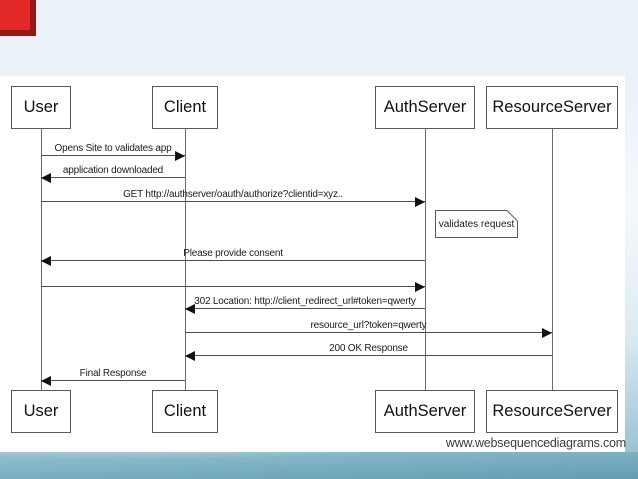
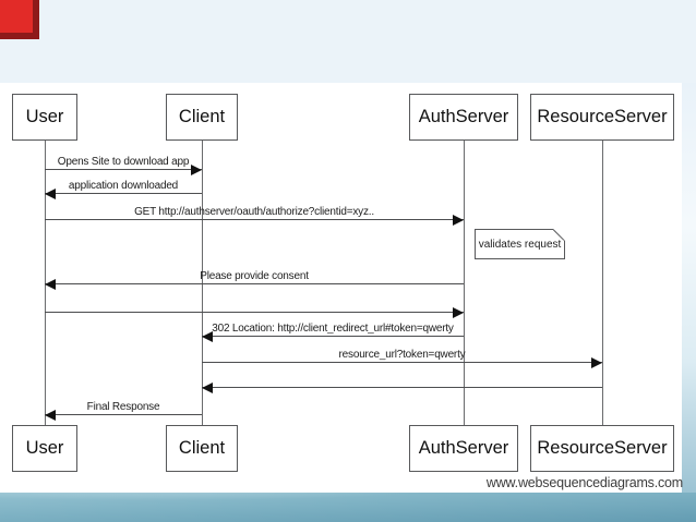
  User
  Client
  AuthServer
  ResourceServer
- Opens Site to validates app
+ Opens Site to download app
  application downloaded
  GET http://authserver/oauth/authorize?clientid=xyz..
  Please provide consent
  302 Location: http://client_redirect_url#token=qwerty
  resource_url?token=qwerty
- 200 OK Response
  Final Response
  validates request
  User
  Client
  AuthServer
  ResourceServer
  www.websequencediagrams.com
